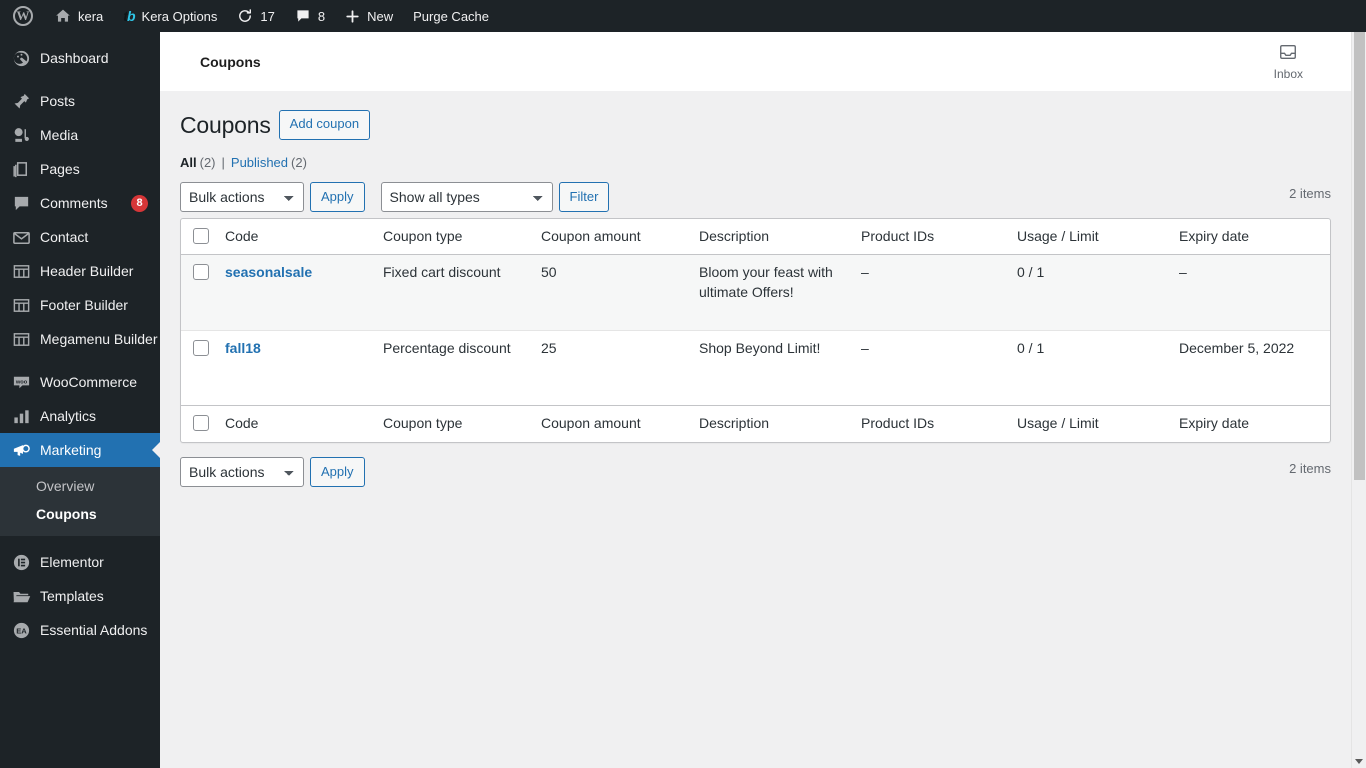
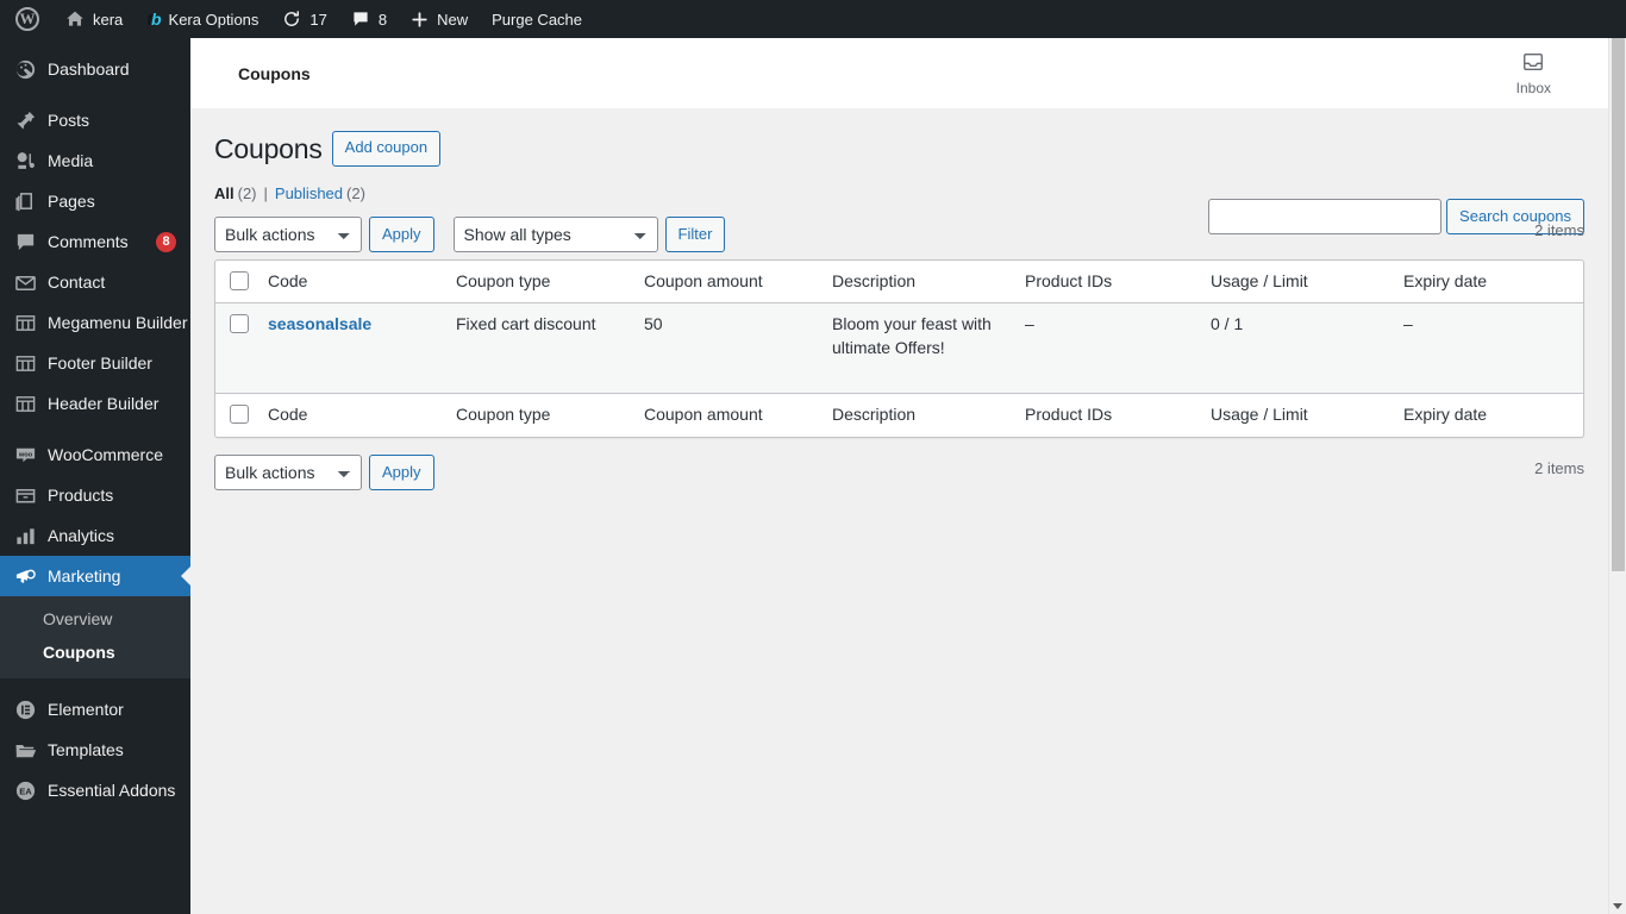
  W
  kera
  tb
  Kera Options
  17
  8
  New
  Purge Cache
  Dashboard
  Posts
  Media
  Pages
  Comments
  8
  Contact
- Header Builder
+ Megamenu Builder
  Footer Builder
- Megamenu Builder
+ Header Builder
  WooCommerce
+ Products
  Analytics
  Marketing
  Overview
  Coupons
  Elementor
  Templates
  EA
  Essential Addons
  Coupons
  Inbox
  Coupons Add coupon
  All
  (2)
  |
  Published
  (2)
+ Search coupons
  Bulk actions
  Apply
  Show all types
  Filter
  2 items
  	Code	Coupon type	Coupon amount	Description	Product IDs	Usage / Limit	Expiry date
  	seasonalsale	Fixed cart discount	50	Bloom your feast with ultimate Offers!	–	0 / 1	–
- 	fall18	Percentage discount	25	Shop Beyond Limit!	–	0 / 1	December 5, 2022
  	Code	Coupon type	Coupon amount	Description	Product IDs	Usage / Limit	Expiry date
  Bulk actions
  Apply
  2 items
